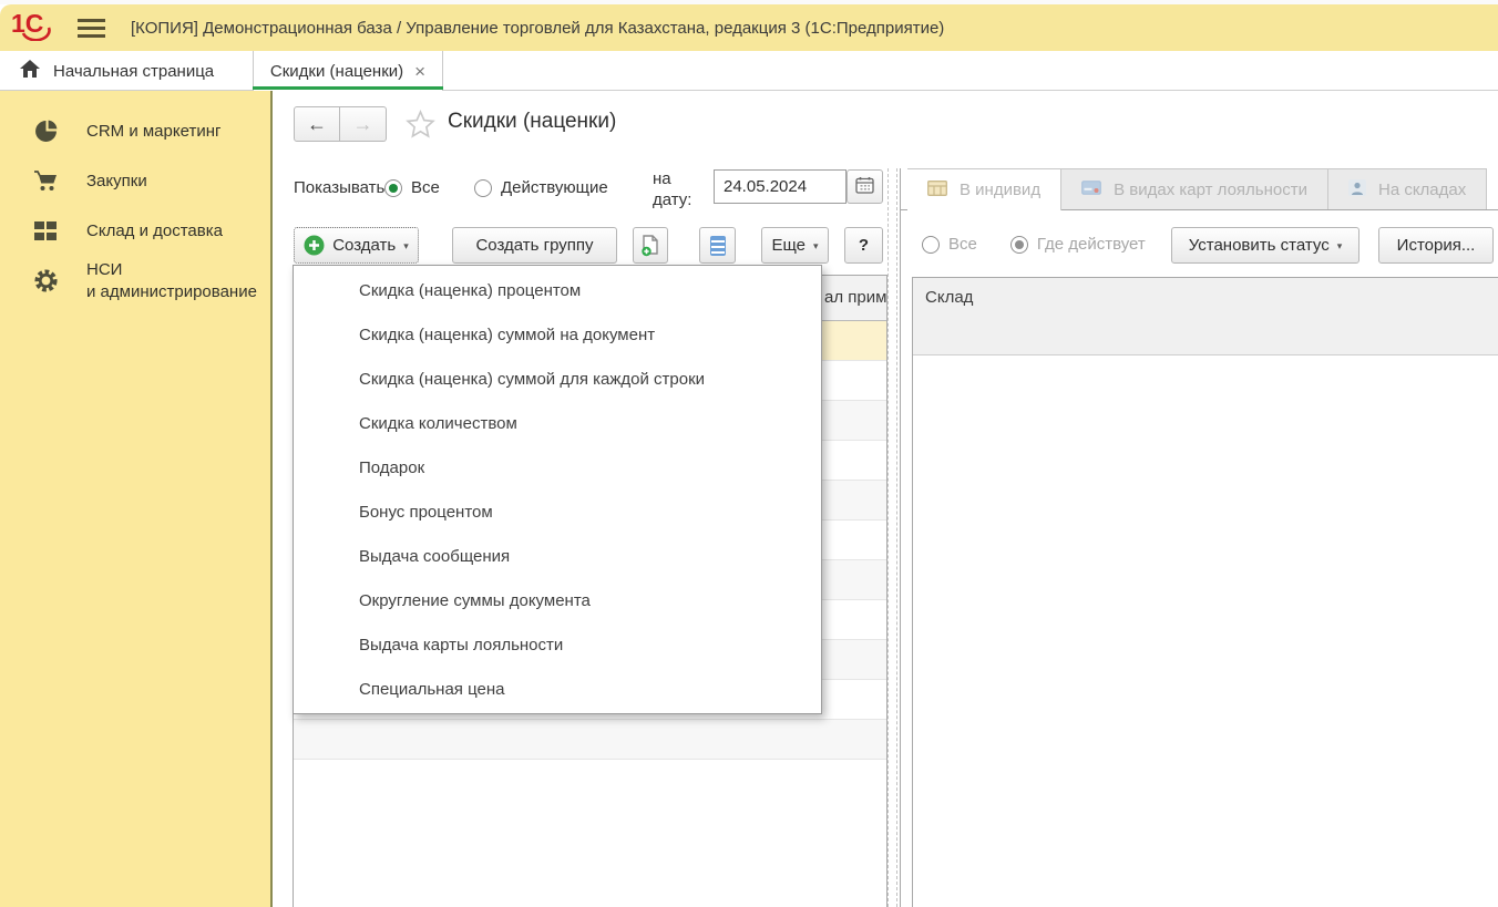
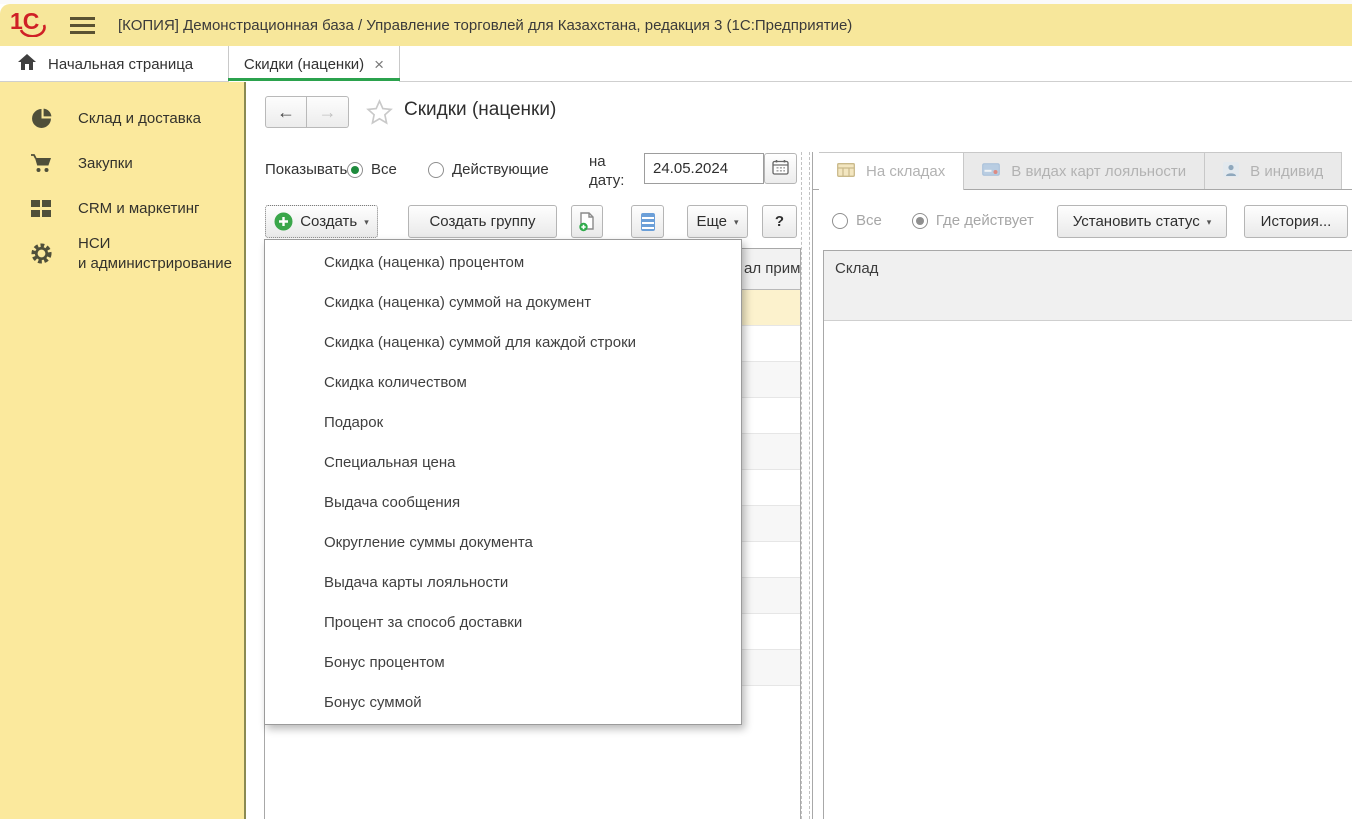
  1С
  [КОПИЯ] Демонстрационная база / Управление торговлей для Казахстана, редакция 3 (1С:Предприятие)
  Начальная страница
  Скидки (наценки)
  ×
- CRM и маркетинг
+ Склад и доставка
  Закупки
- Склад и доставка
+ CRM и маркетинг
  НСИ
  и администрирование
  ←
  →
  Скидки (наценки)
  Показывать
  Все
  Действующие
  на дату:
  24.05.2024
  Создать
  ▾
  Создать группу
  Еще
  ▾
  ?
  ал прим
- В индивид
+ На складах
  В видах карт лояльности
- На складах
+ В индивид
  Все
  Где действует
  Установить статус
  ▾
  История...
  Склад
  Скидка (наценка) процентом
  Скидка (наценка) суммой на документ
  Скидка (наценка) суммой для каждой строки
  Скидка количеством
  Подарок
- Бонус процентом
+ Специальная цена
  Выдача сообщения
  Округление суммы документа
  Выдача карты лояльности
+ Процент за способ доставки
- Специальная цена
+ Бонус процентом
+ Бонус суммой
